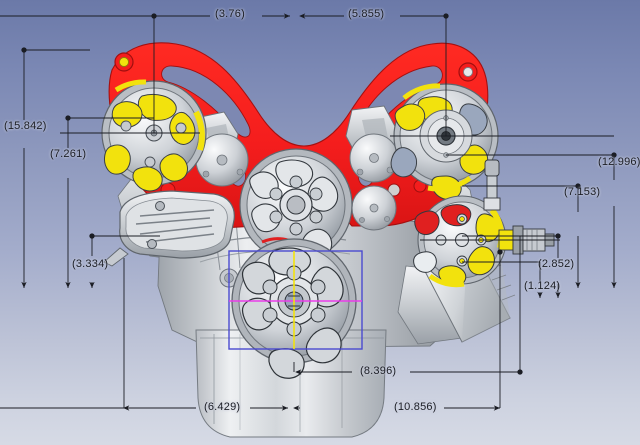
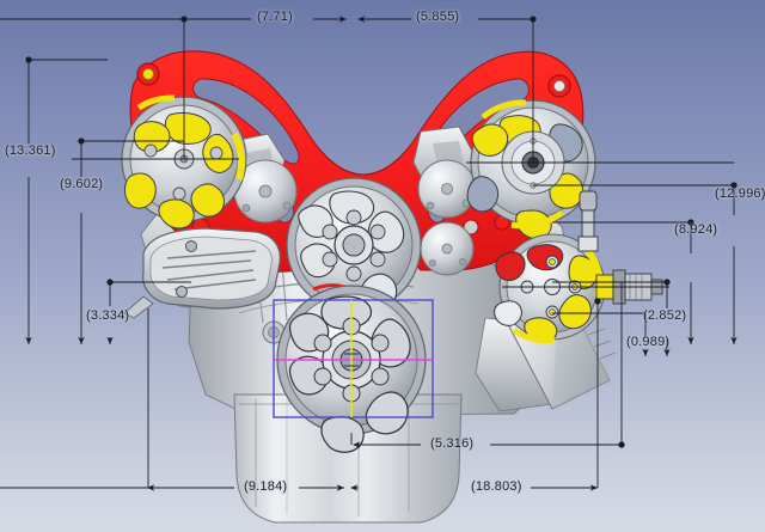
- (3.76)
+ (7.71)
  (5.855)
- (15.842)
+ (13.361)
- (7.261)
+ (9.602)
  (3.334)
  (12.996)
- (7.153)
+ (8.924)
  (2.852)
- (1.124)
+ (0.989)
- (8.396)
+ (5.316)
- (6.429)
+ (9.184)
- (10.856)
+ (18.803)
